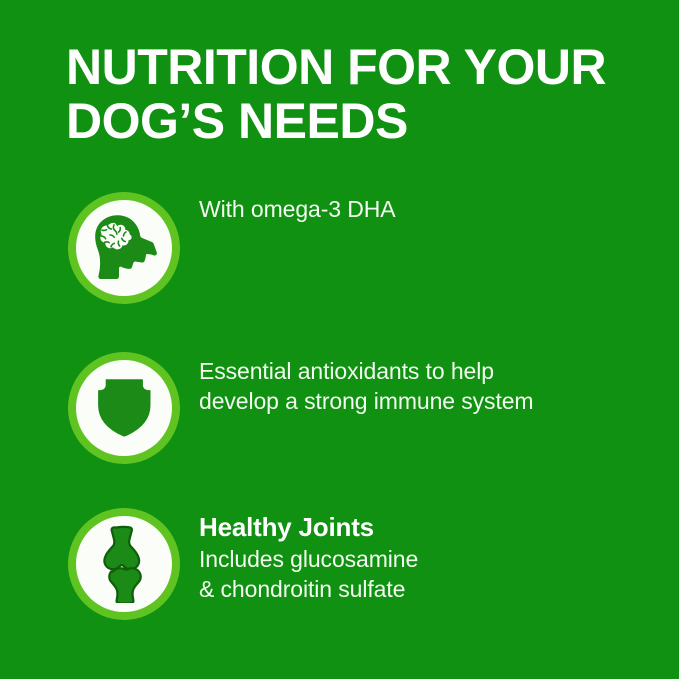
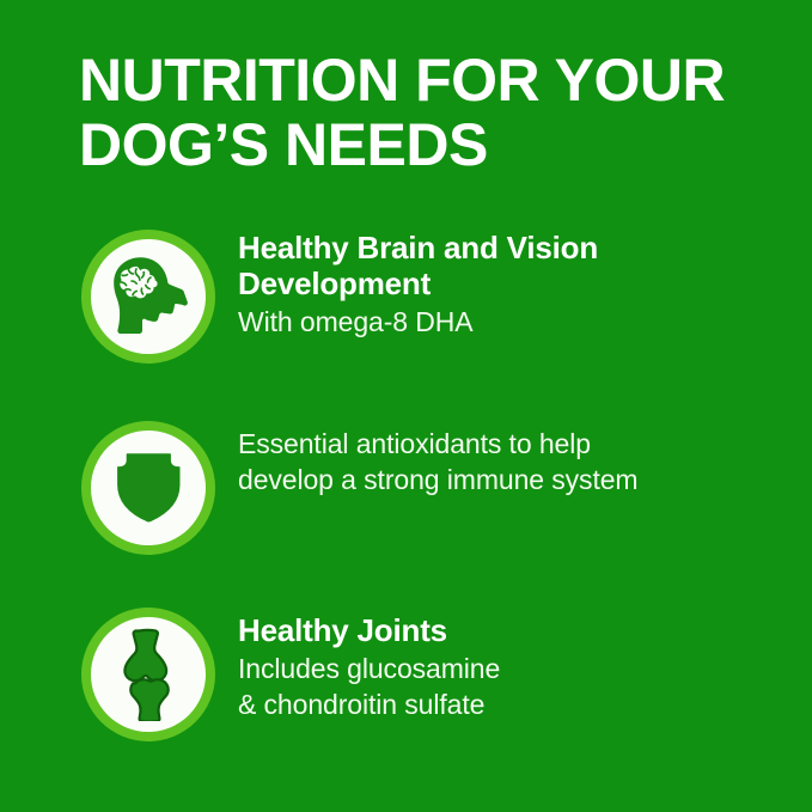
  NUTRITION FOR YOUR
  DOG’S NEEDS
+ Healthy Brain and Vision
+ Development
- With omega-3 DHA
+ With omega-8 DHA
  Essential antioxidants to help
  develop a strong immune system
  Healthy Joints
  Includes glucosamine
  & chondroitin sulfate
